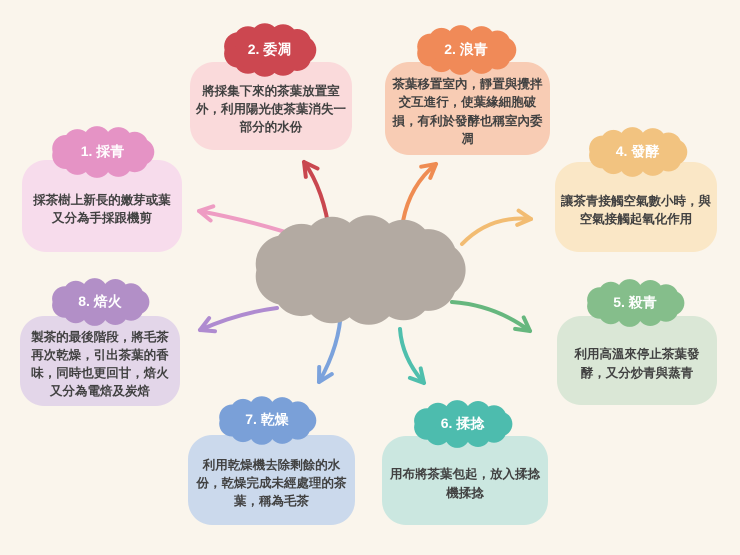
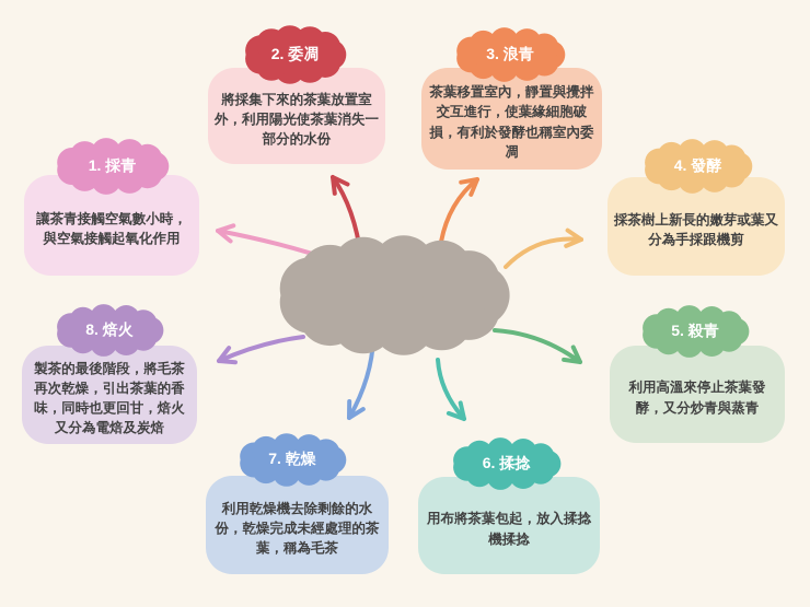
- 採茶樹上新長的嫩芽或葉又分為手採跟機剪
+ 讓茶青接觸空氣數小時，與空氣接觸起氧化作用
  1. 採青
  將採集下來的茶葉放置室外，利用陽光使茶葉消失一部分的水份
  2. 委凋
  茶葉移置室內，靜置與攪拌交互進行，使葉緣細胞破損，有利於發酵也稱室內委凋
- 2. 浪青
+ 3. 浪青
- 讓茶青接觸空氣數小時，與空氣接觸起氧化作用
+ 採茶樹上新長的嫩芽或葉又分為手採跟機剪
  4. 發酵
  利用高溫來停止茶葉發酵，又分炒青與蒸青
  5. 殺青
  用布將茶葉包起，放入揉捻機揉捻
  6. 揉捻
  利用乾燥機去除剩餘的水份，乾燥完成未經處理的茶葉，稱為毛茶
  7. 乾燥
  製茶的最後階段，將毛茶再次乾燥，引出茶葉的香味，同時也更回甘，焙火又分為電焙及炭焙
  8. 焙火
